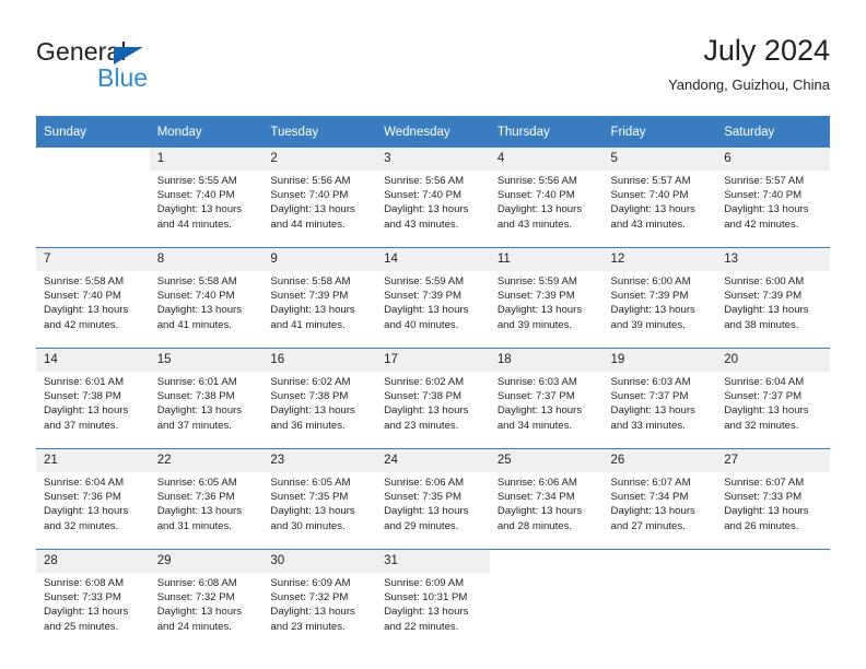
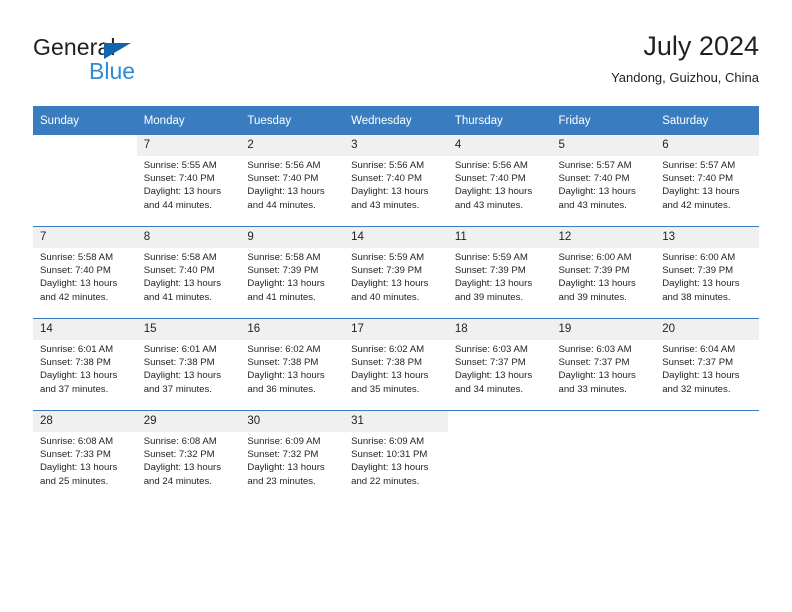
  General
  Blue
  July 2024
  Yandong, Guizhou, China
  Sunday	Monday	Tuesday	Wednesday	Thursday	Friday	Saturday
- 	1 Sunrise: 5:55 AM Sunset: 7:40 PM Daylight: 13 hours and 44 minutes.	2 Sunrise: 5:56 AM Sunset: 7:40 PM Daylight: 13 hours and 44 minutes.	3 Sunrise: 5:56 AM Sunset: 7:40 PM Daylight: 13 hours and 43 minutes.	4 Sunrise: 5:56 AM Sunset: 7:40 PM Daylight: 13 hours and 43 minutes.	5 Sunrise: 5:57 AM Sunset: 7:40 PM Daylight: 13 hours and 43 minutes.	6 Sunrise: 5:57 AM Sunset: 7:40 PM Daylight: 13 hours and 42 minutes.
+ 	7 Sunrise: 5:55 AM Sunset: 7:40 PM Daylight: 13 hours and 44 minutes.	2 Sunrise: 5:56 AM Sunset: 7:40 PM Daylight: 13 hours and 44 minutes.	3 Sunrise: 5:56 AM Sunset: 7:40 PM Daylight: 13 hours and 43 minutes.	4 Sunrise: 5:56 AM Sunset: 7:40 PM Daylight: 13 hours and 43 minutes.	5 Sunrise: 5:57 AM Sunset: 7:40 PM Daylight: 13 hours and 43 minutes.	6 Sunrise: 5:57 AM Sunset: 7:40 PM Daylight: 13 hours and 42 minutes.
  7 Sunrise: 5:58 AM Sunset: 7:40 PM Daylight: 13 hours and 42 minutes.	8 Sunrise: 5:58 AM Sunset: 7:40 PM Daylight: 13 hours and 41 minutes.	9 Sunrise: 5:58 AM Sunset: 7:39 PM Daylight: 13 hours and 41 minutes.	14 Sunrise: 5:59 AM Sunset: 7:39 PM Daylight: 13 hours and 40 minutes.	11 Sunrise: 5:59 AM Sunset: 7:39 PM Daylight: 13 hours and 39 minutes.	12 Sunrise: 6:00 AM Sunset: 7:39 PM Daylight: 13 hours and 39 minutes.	13 Sunrise: 6:00 AM Sunset: 7:39 PM Daylight: 13 hours and 38 minutes.
- 14 Sunrise: 6:01 AM Sunset: 7:38 PM Daylight: 13 hours and 37 minutes.	15 Sunrise: 6:01 AM Sunset: 7:38 PM Daylight: 13 hours and 37 minutes.	16 Sunrise: 6:02 AM Sunset: 7:38 PM Daylight: 13 hours and 36 minutes.	17 Sunrise: 6:02 AM Sunset: 7:38 PM Daylight: 13 hours and 23 minutes.	18 Sunrise: 6:03 AM Sunset: 7:37 PM Daylight: 13 hours and 34 minutes.	19 Sunrise: 6:03 AM Sunset: 7:37 PM Daylight: 13 hours and 33 minutes.	20 Sunrise: 6:04 AM Sunset: 7:37 PM Daylight: 13 hours and 32 minutes.
+ 14 Sunrise: 6:01 AM Sunset: 7:38 PM Daylight: 13 hours and 37 minutes.	15 Sunrise: 6:01 AM Sunset: 7:38 PM Daylight: 13 hours and 37 minutes.	16 Sunrise: 6:02 AM Sunset: 7:38 PM Daylight: 13 hours and 36 minutes.	17 Sunrise: 6:02 AM Sunset: 7:38 PM Daylight: 13 hours and 35 minutes.	18 Sunrise: 6:03 AM Sunset: 7:37 PM Daylight: 13 hours and 34 minutes.	19 Sunrise: 6:03 AM Sunset: 7:37 PM Daylight: 13 hours and 33 minutes.	20 Sunrise: 6:04 AM Sunset: 7:37 PM Daylight: 13 hours and 32 minutes.
- 21 Sunrise: 6:04 AM Sunset: 7:36 PM Daylight: 13 hours and 32 minutes.	22 Sunrise: 6:05 AM Sunset: 7:36 PM Daylight: 13 hours and 31 minutes.	23 Sunrise: 6:05 AM Sunset: 7:35 PM Daylight: 13 hours and 30 minutes.	24 Sunrise: 6:06 AM Sunset: 7:35 PM Daylight: 13 hours and 29 minutes.	25 Sunrise: 6:06 AM Sunset: 7:34 PM Daylight: 13 hours and 28 minutes.	26 Sunrise: 6:07 AM Sunset: 7:34 PM Daylight: 13 hours and 27 minutes.	27 Sunrise: 6:07 AM Sunset: 7:33 PM Daylight: 13 hours and 26 minutes.
  28 Sunrise: 6:08 AM Sunset: 7:33 PM Daylight: 13 hours and 25 minutes.	29 Sunrise: 6:08 AM Sunset: 7:32 PM Daylight: 13 hours and 24 minutes.	30 Sunrise: 6:09 AM Sunset: 7:32 PM Daylight: 13 hours and 23 minutes.	31 Sunrise: 6:09 AM Sunset: 10:31 PM Daylight: 13 hours and 22 minutes.
